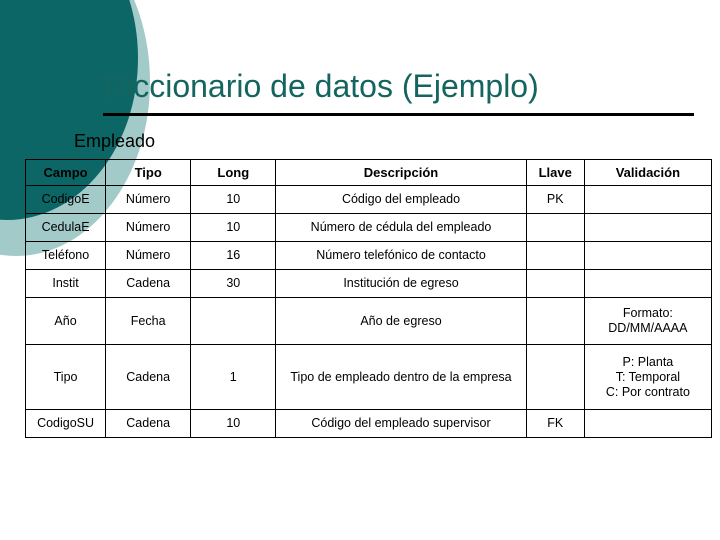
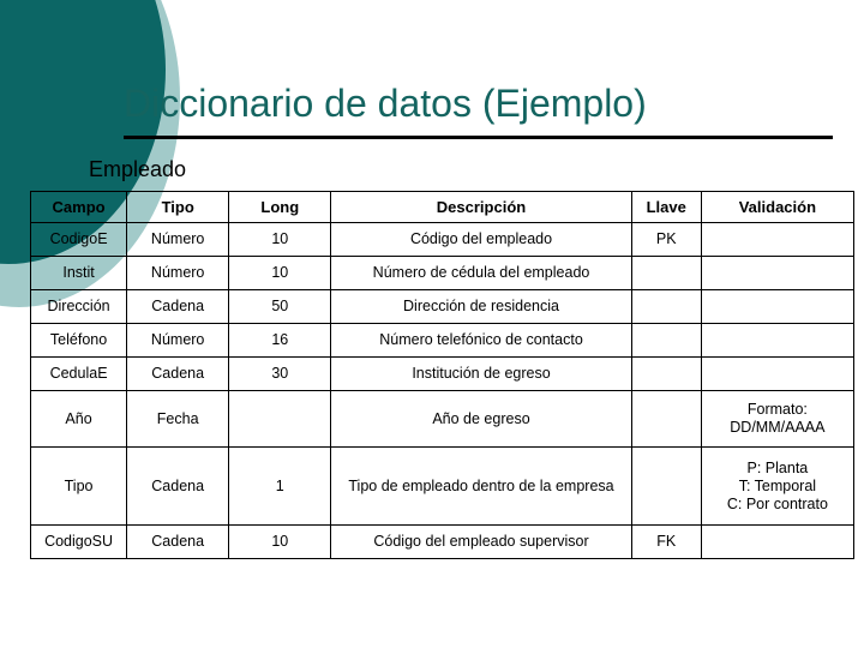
  Diccionario de datos (Ejemplo)
  Empleado
  Campo	Tipo	Long	Descripción	Llave	Validación
  CodigoE	Número	10	Código del empleado	PK
- CedulaE	Número	10	Número de cédula del empleado
+ Instit	Número	10	Número de cédula del empleado
+ Dirección	Cadena	50	Dirección de residencia
  Teléfono	Número	16	Número telefónico de contacto
- Instit	Cadena	30	Institución de egreso
+ CedulaE	Cadena	30	Institución de egreso
  Año	Fecha		Año de egreso		Formato:DD/MM/AAAA
  Tipo	Cadena	1	Tipo de empleado dentro de la empresa		P: PlantaT: TemporalC: Por contrato
  CodigoSU	Cadena	10	Código del empleado supervisor	FK
